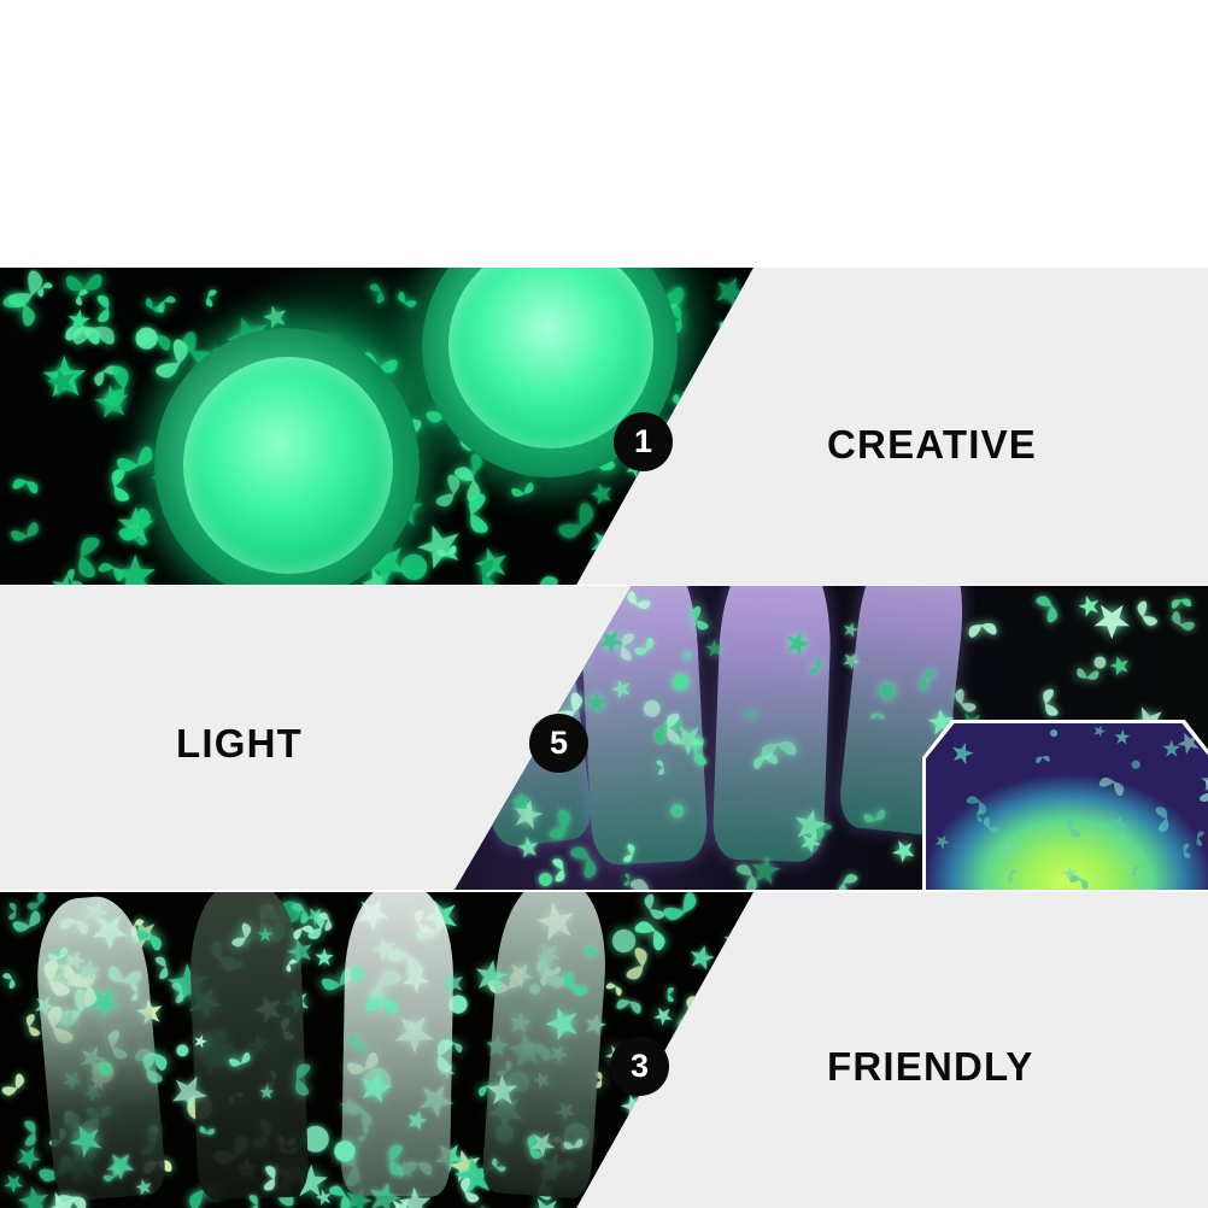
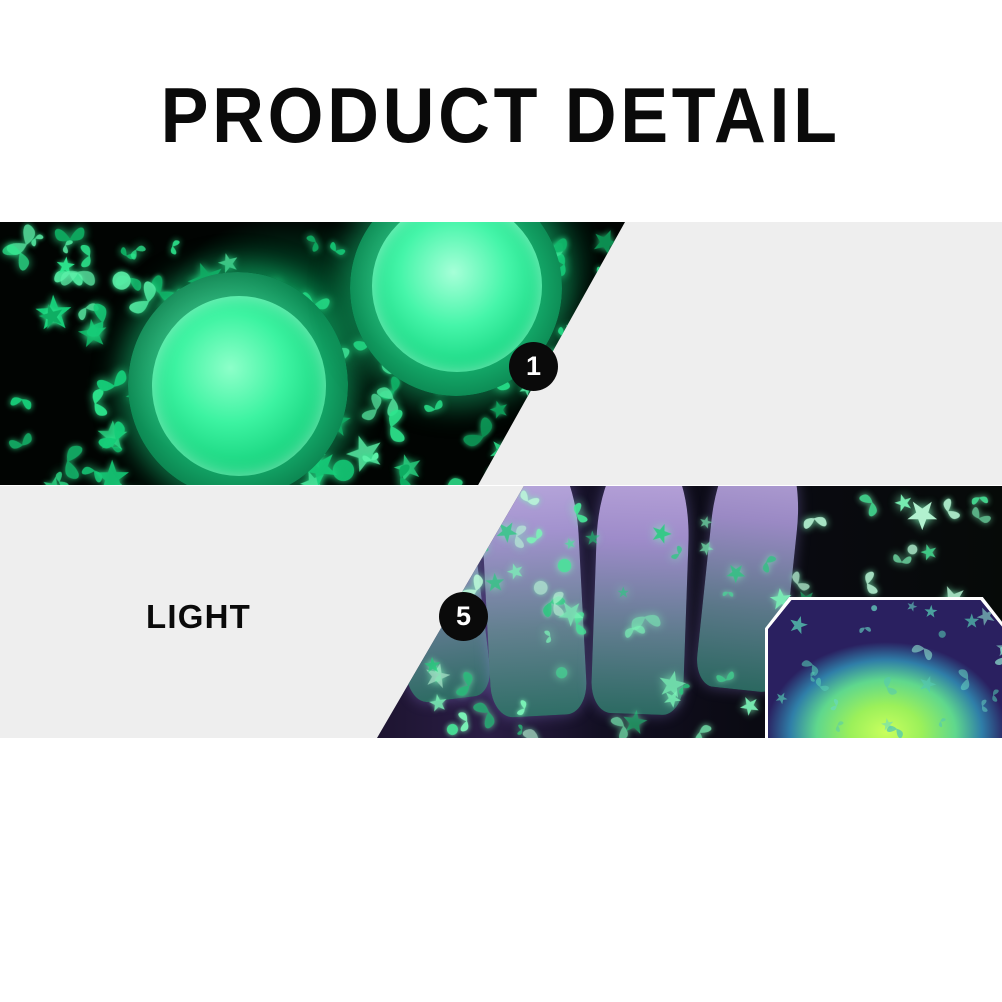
+ PRODUCT DETAIL
  1
- CREATIVE
  5
  LIGHT
- 3
- FRIENDLY
